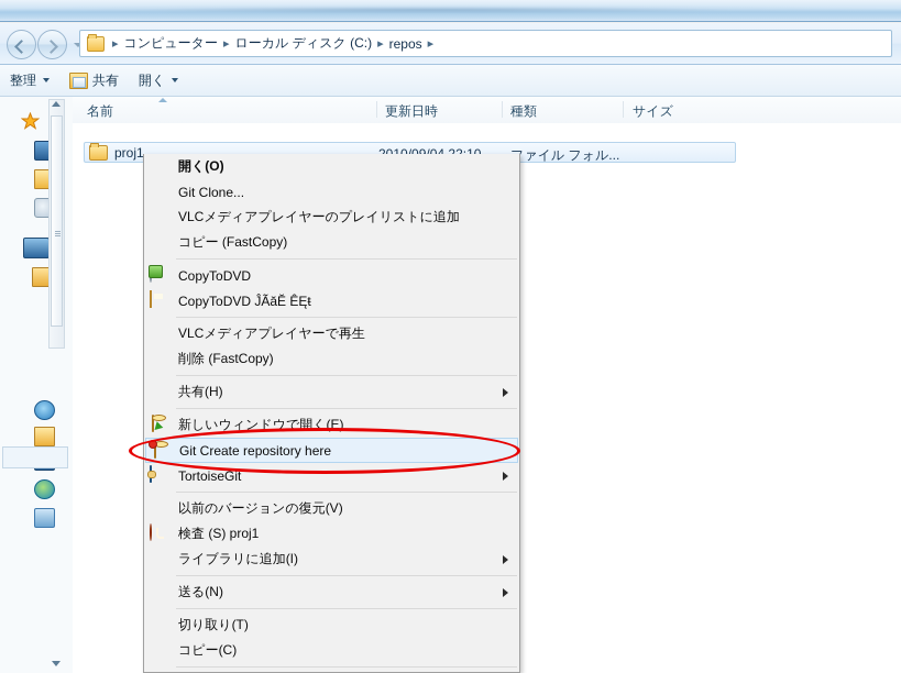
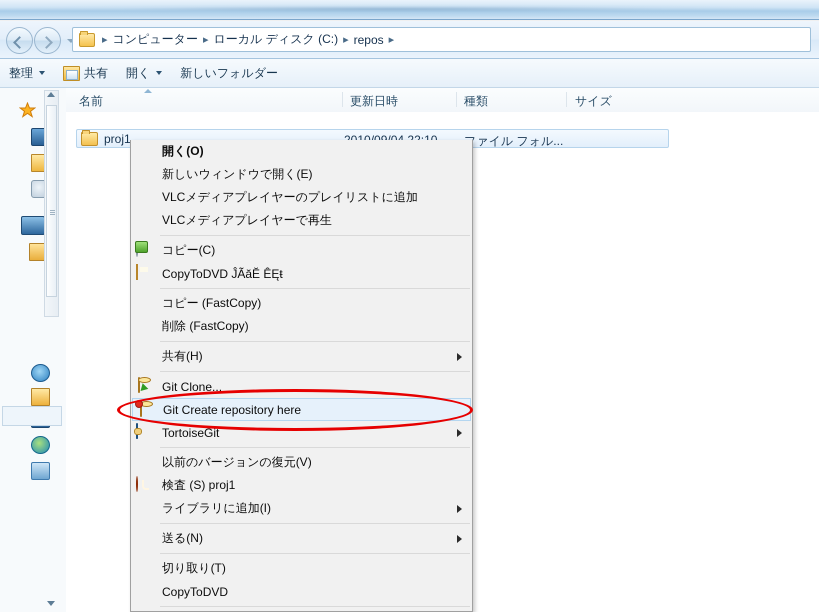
  ▸
  コンピューター
  ▸
  ローカル ディスク (C:)
  ▸
  repos
  ▸
  整理
  共有
  開く
+ 新しいフォルダー
  名前
  更新日時
  種類
  サイズ
  proj1
  ァイル フォル...
  開く(O)
- Git Clone...
+ 新しいウィンドウで開く(E)
  VLCメディアプレイヤーのプレイリストに追加
- コピー (FastCopy)
+ VLCメディアプレイヤーで再生
- CopyToDVD
+ コピー(C)
  CopyToDVD ĴÃăĔ ÊĘŧ
- VLCメディアプレイヤーで再生
+ コピー (FastCopy)
  削除 (FastCopy)
  共有(H)
- 新しいウィンドウで開く(E)
+ Git Clone...
  Git Create repository here
  TortoiseGit
  以前のバージョンの復元(V)
  検査 (S) proj1
  ライブラリに追加(I)
  送る(N)
  切り取り(T)
- コピー(C)
+ CopyToDVD
